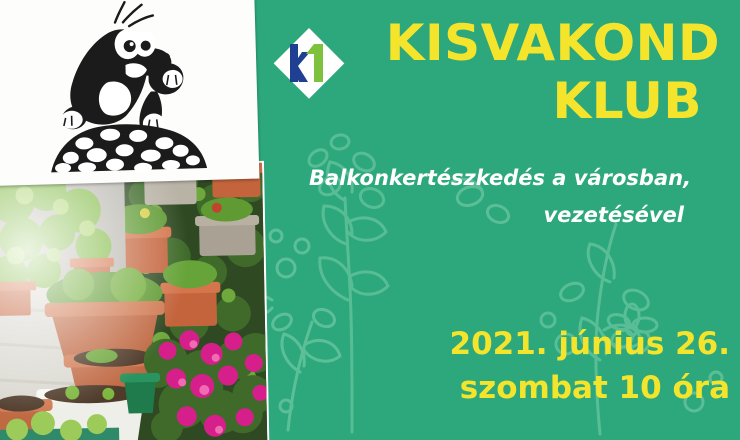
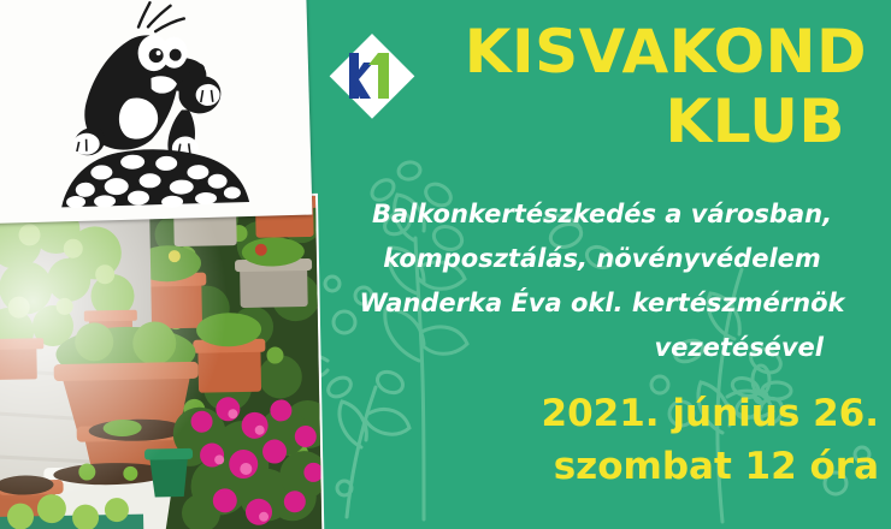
  KISVAKOND
  KLUB
  Balkonkertészkedés a városban,
+ komposztálás, növényvédelem
+ Wanderka Éva okl. kertészmérnök
  vezetésével
  2021. június 26.
- szombat 10 óra
+ szombat 12 óra
